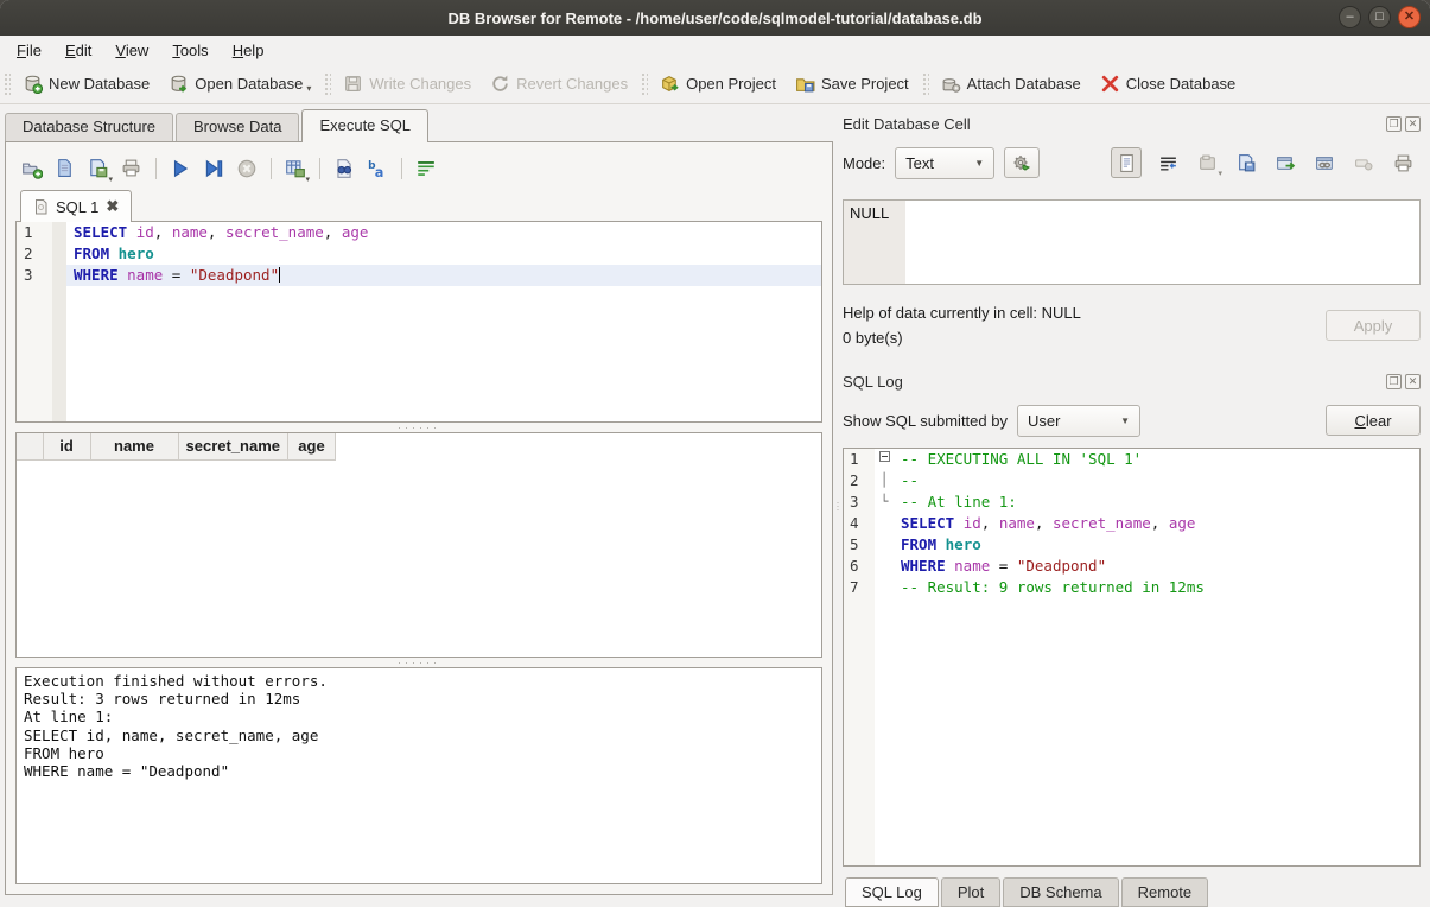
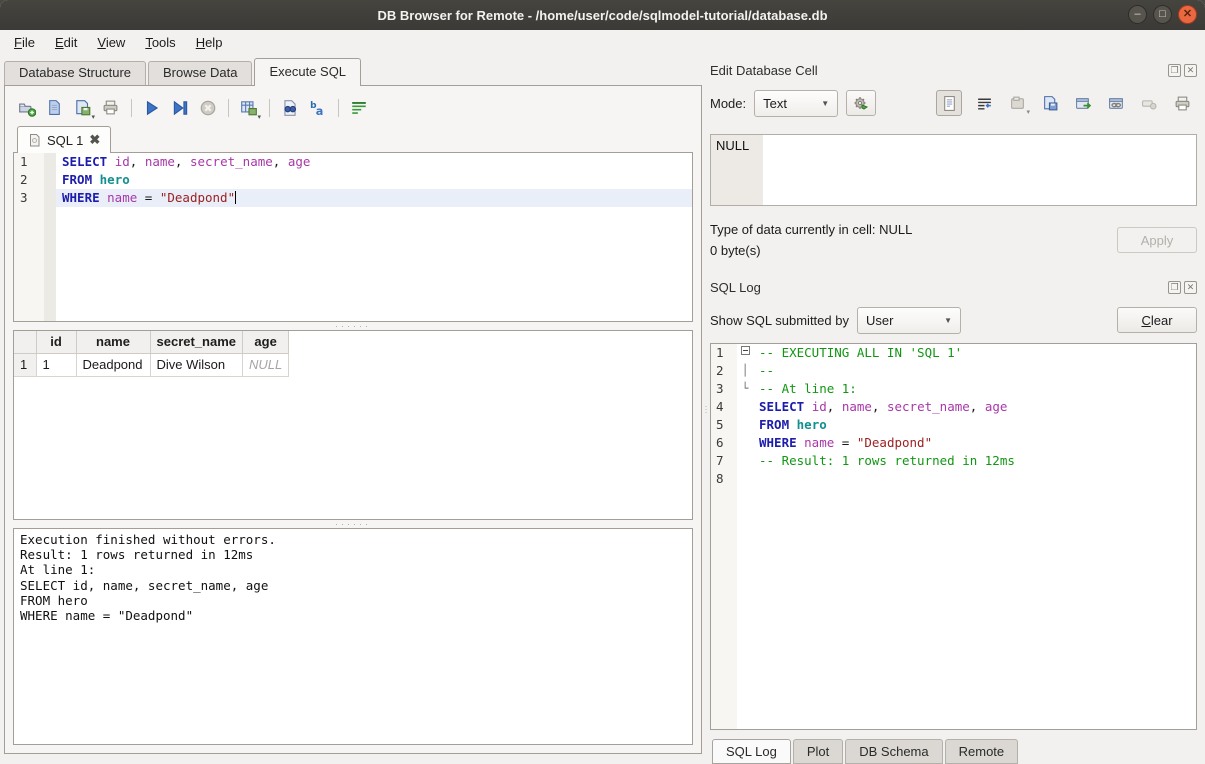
  DB Browser for Remote - /home/user/code/sqlmodel-tutorial/database.db
  –
  □
  ✕
  File
  Edit
  View
  Tools
  Help
- New Database
- Open Database
- ▾
- Write Changes
- Revert Changes
- Open Project
- Save Project
- Attach Database
- Close Database
  Database Structure
  Browse Data
  Execute SQL
  b
  a
  SQL 1
  ✖
  1
  SELECT id, name, secret_name, age
  2
  FROM hero
  3
  WHERE name = "Deadpond"
  ······
  	id	name	secret_name	age
+ 1	1	Deadpond	Dive Wilson	NULL
  ······
  Execution finished without errors.
- Result: 3 rows returned in 12ms
+ Result: 1 rows returned in 12ms
  At line 1:
  SELECT id, name, secret_name, age
  FROM hero
  WHERE name = "Deadpond"
  Edit Database Cell
  ❐
  ✕
  Mode:
  Text
  ▼
  NULL
- Help of data currently in cell: NULL
+ Type of data currently in cell: NULL
  0 byte(s)
  Apply
  SQL Log
  ❐
  ✕
  Show SQL submitted by
  User
  ▼
  Clear
  1
  -- EXECUTING ALL IN 'SQL 1'
  2
  │
  --
  3
  └
  -- At line 1:
  4
  SELECT id, name, secret_name, age
  5
  FROM hero
  6
  WHERE name = "Deadpond"
  7
- -- Result: 9 rows returned in 12ms
+ -- Result: 1 rows returned in 12ms
+ 8
  SQL Log
  Plot
  DB Schema
  Remote
